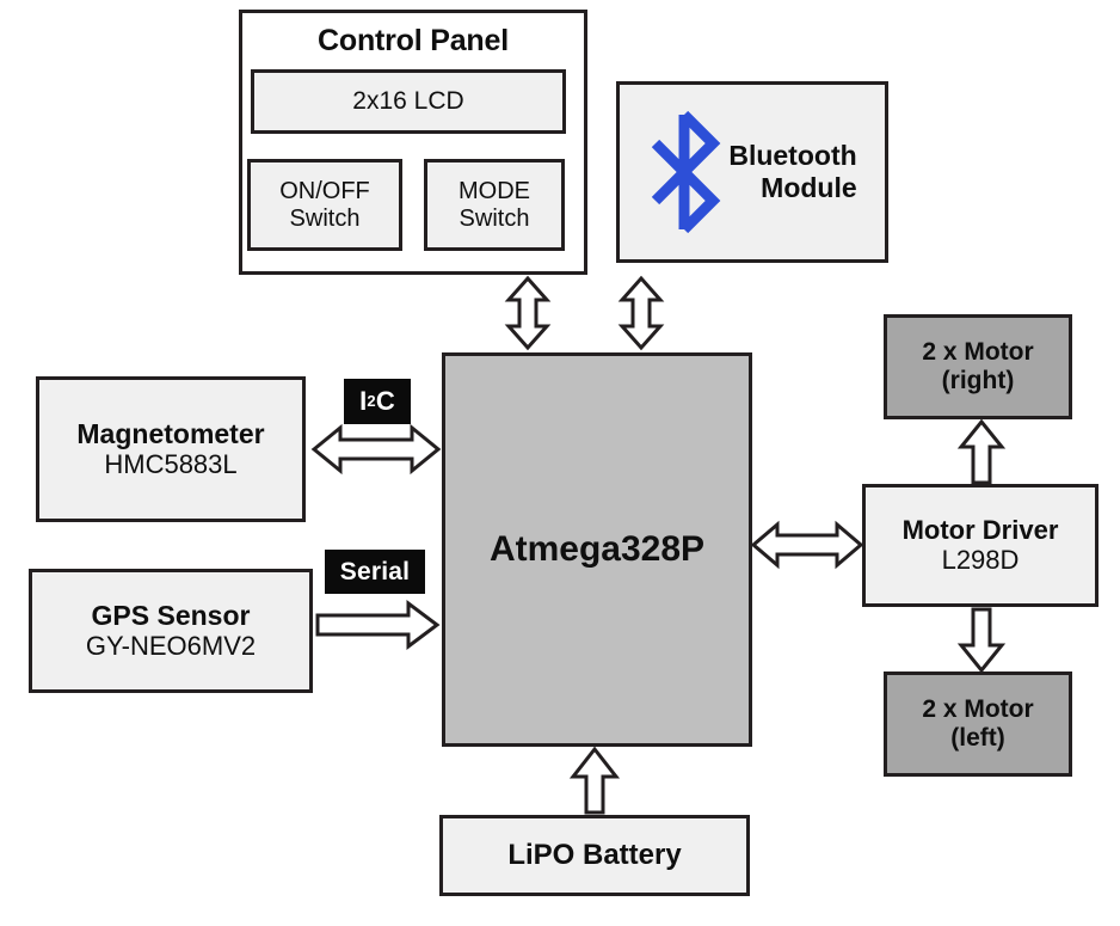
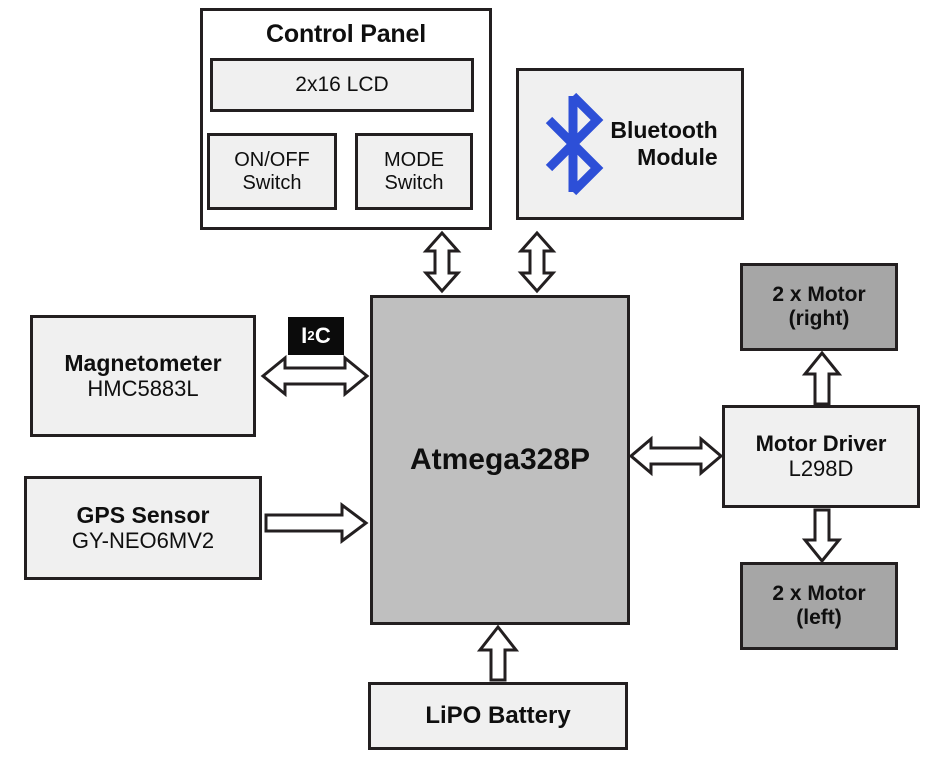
  Control Panel
  2x16 LCD
  ON/OFF
  Switch
  MODE
  Switch
  Bluetooth
  Module
  Atmega328P
  Magnetometer
  HMC5883L
  GPS Sensor
  GY-NEO6MV2
  I
  2
  C
- Serial
  2 x Motor
  (right)
  Motor Driver
  L298D
  2 x Motor
  (left)
  LiPO Battery
